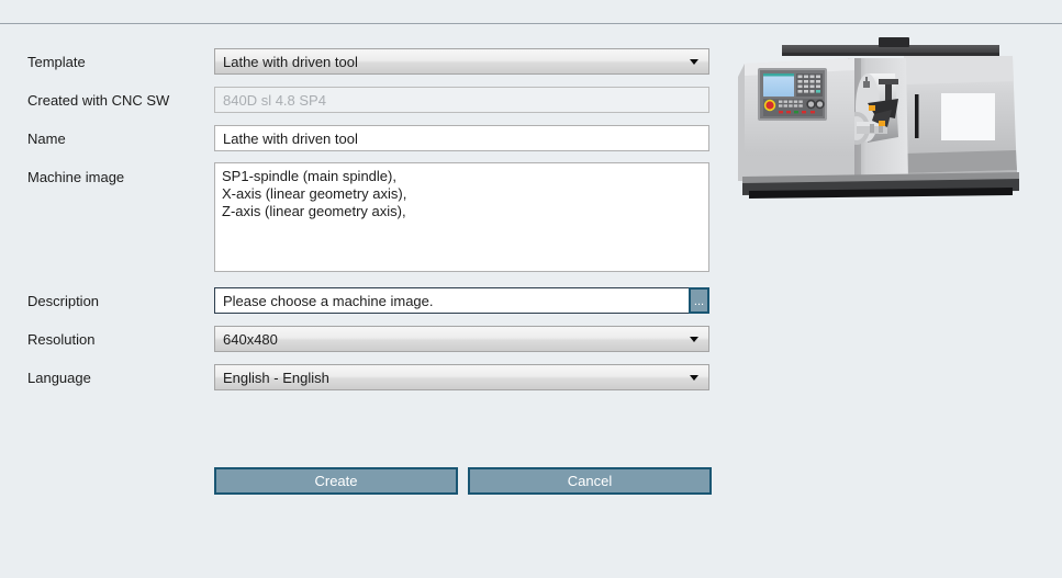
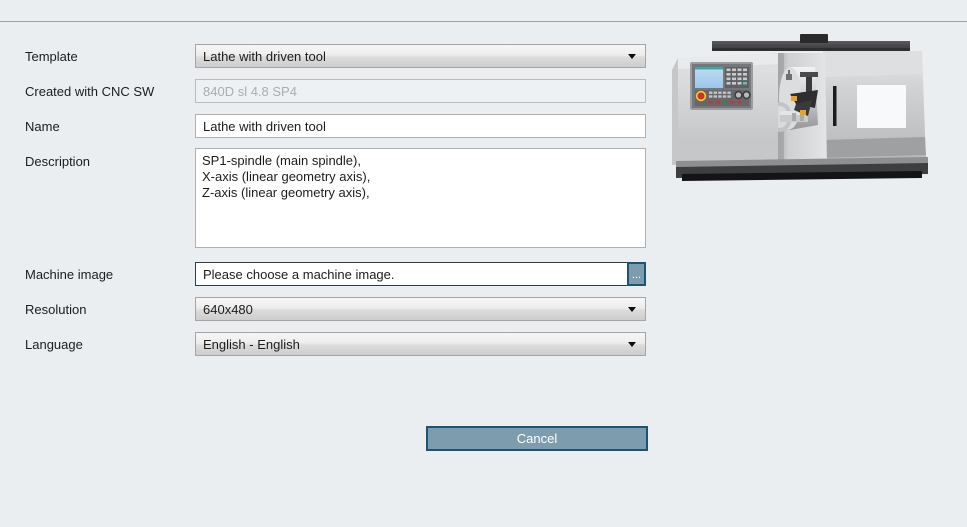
  Template
  Lathe with driven tool
  Created with CNC SW
  840D sl 4.8 SP4
  Name
  Lathe with driven tool
- Machine image
+ Description
  SP1-spindle (main spindle),
  X-axis (linear geometry axis),
  Z-axis (linear geometry axis),
- Description
+ Machine image
  Please choose a machine image.
  ...
  Resolution
  640x480
  Language
  English - English
- Create
  Cancel
